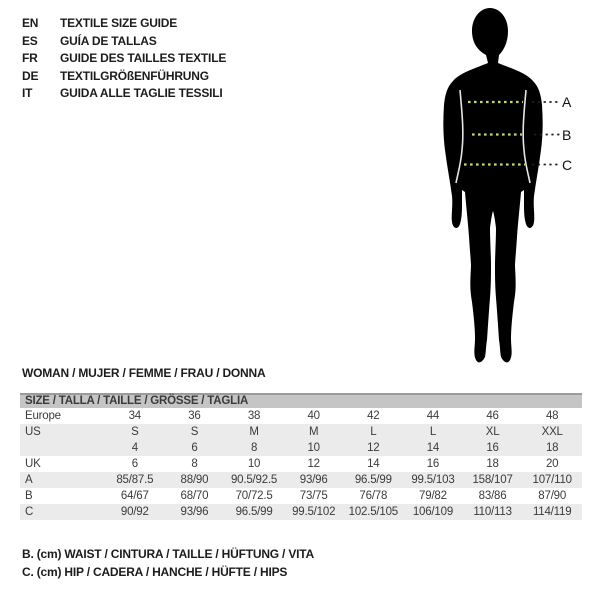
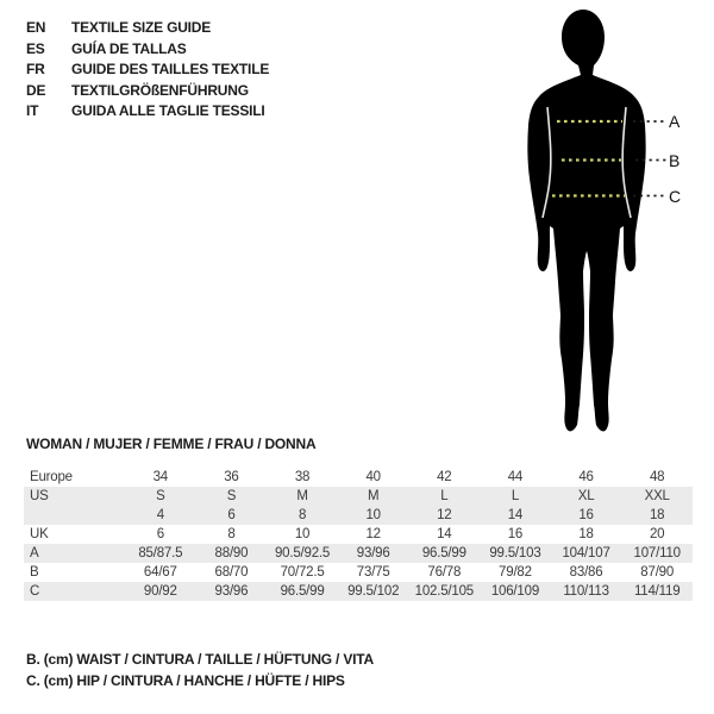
  EN
  TEXTILE SIZE GUIDE
  ES
  GUÍA DE TALLAS
  FR
  GUIDE DES TAILLES TEXTILE
  DE
  TEXTILGRÖßENFÜHRUNG
  IT
  GUIDA ALLE TAGLIE TESSILI
  A
  B
  C
  WOMAN / MUJER / FEMME / FRAU / DONNA
- SIZE / TALLA / TAILLE / GRÖSSE / TAGLIA
  Europe	34	36	38	40	42	44	46	48
  US	S	S	M	M	L	L	XL	XXL
  	4	6	8	10	12	14	16	18
  UK	6	8	10	12	14	16	18	20
- A	85/87.5	88/90	90.5/92.5	93/96	96.5/99	99.5/103	158/107	107/110
+ A	85/87.5	88/90	90.5/92.5	93/96	96.5/99	99.5/103	104/107	107/110
  B	64/67	68/70	70/72.5	73/75	76/78	79/82	83/86	87/90
  C	90/92	93/96	96.5/99	99.5/102	102.5/105	106/109	110/113	114/119
  B. (cm) WAIST / CINTURA / TAILLE / HÜFTUNG / VITA
- C. (cm) HIP / CADERA / HANCHE / HÜFTE / HIPS
+ C. (cm) HIP / CINTURA / HANCHE / HÜFTE / HIPS
